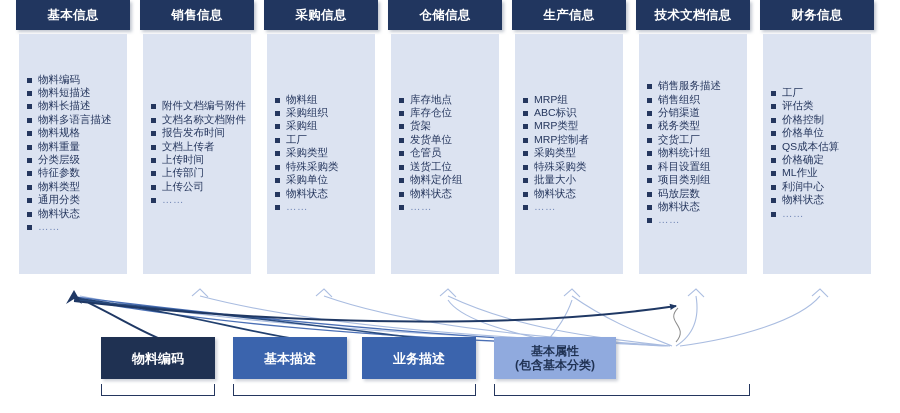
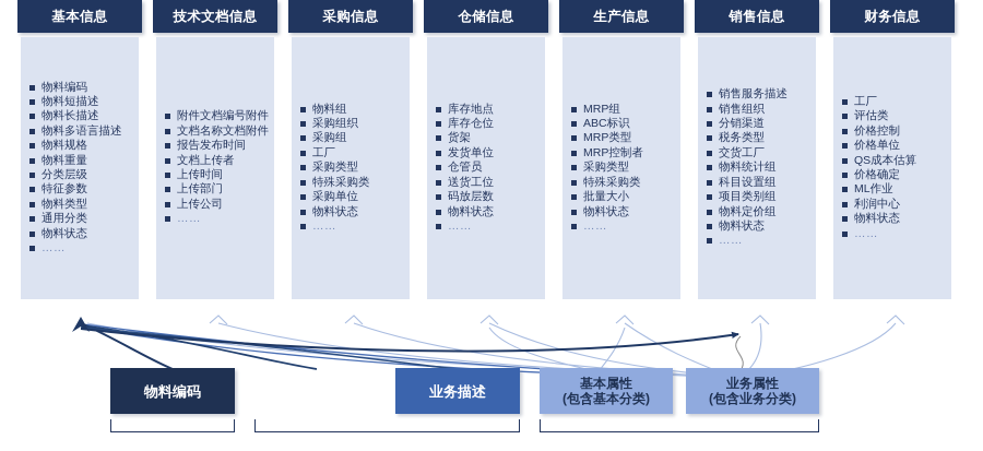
  基本信息
  物料编码
  物料短描述
  物料长描述
  物料多语言描述
  物料规格
  物料重量
  分类层级
  特征参数
  物料类型
  通用分类
  物料状态
  ……
- 销售信息
+ 技术文档信息
  附件文档编号附件
  文档名称文档附件
  报告发布时间
  文档上传者
  上传时间
  上传部门
  上传公司
  ……
  采购信息
  物料组
  采购组织
  采购组
  工厂
  采购类型
  特殊采购类
  采购单位
  物料状态
  ……
  仓储信息
  库存地点
  库存仓位
  货架
  发货单位
  仓管员
  送货工位
- 物料定价组
+ 码放层数
  物料状态
  ……
  生产信息
  MRP组
  ABC标识
  MRP类型
  MRP控制者
  采购类型
  特殊采购类
  批量大小
  物料状态
  ……
- 技术文档信息
+ 销售信息
  销售服务描述
  销售组织
  分销渠道
  税务类型
  交货工厂
  物料统计组
  科目设置组
  项目类别组
- 码放层数
+ 物料定价组
  物料状态
  ……
  财务信息
  工厂
  评估类
  价格控制
  价格单位
  QS成本估算
  价格确定
  ML作业
  利润中心
  物料状态
  ……
  物料编码
- 基本描述
  业务描述
  基本属性
  (包含基本分类)
+ 业务属性
+ (包含业务分类)
